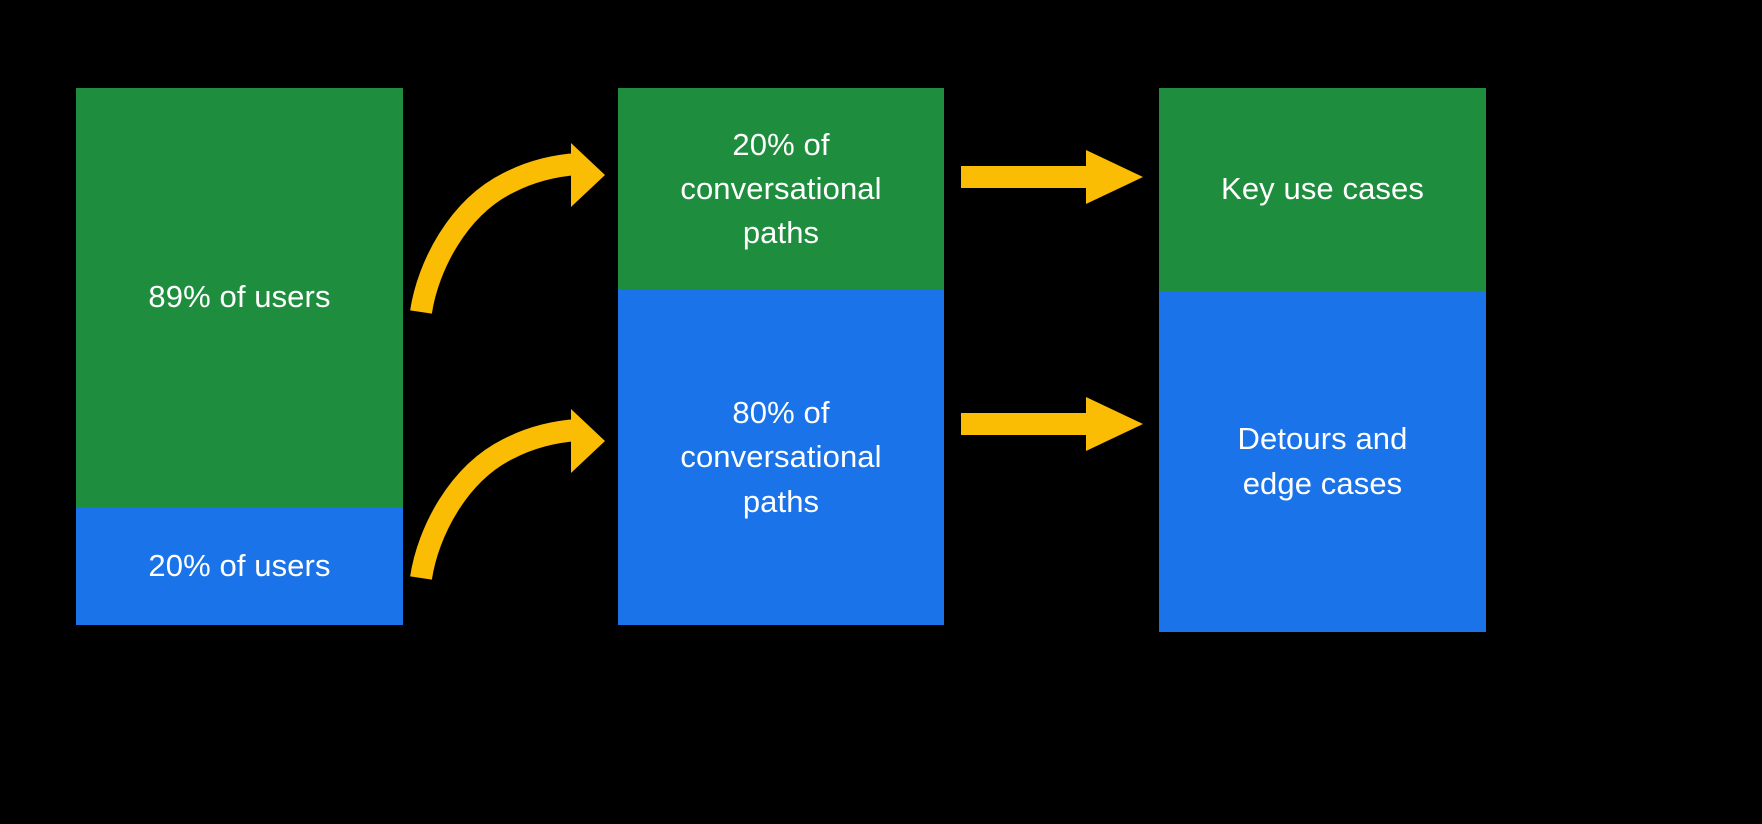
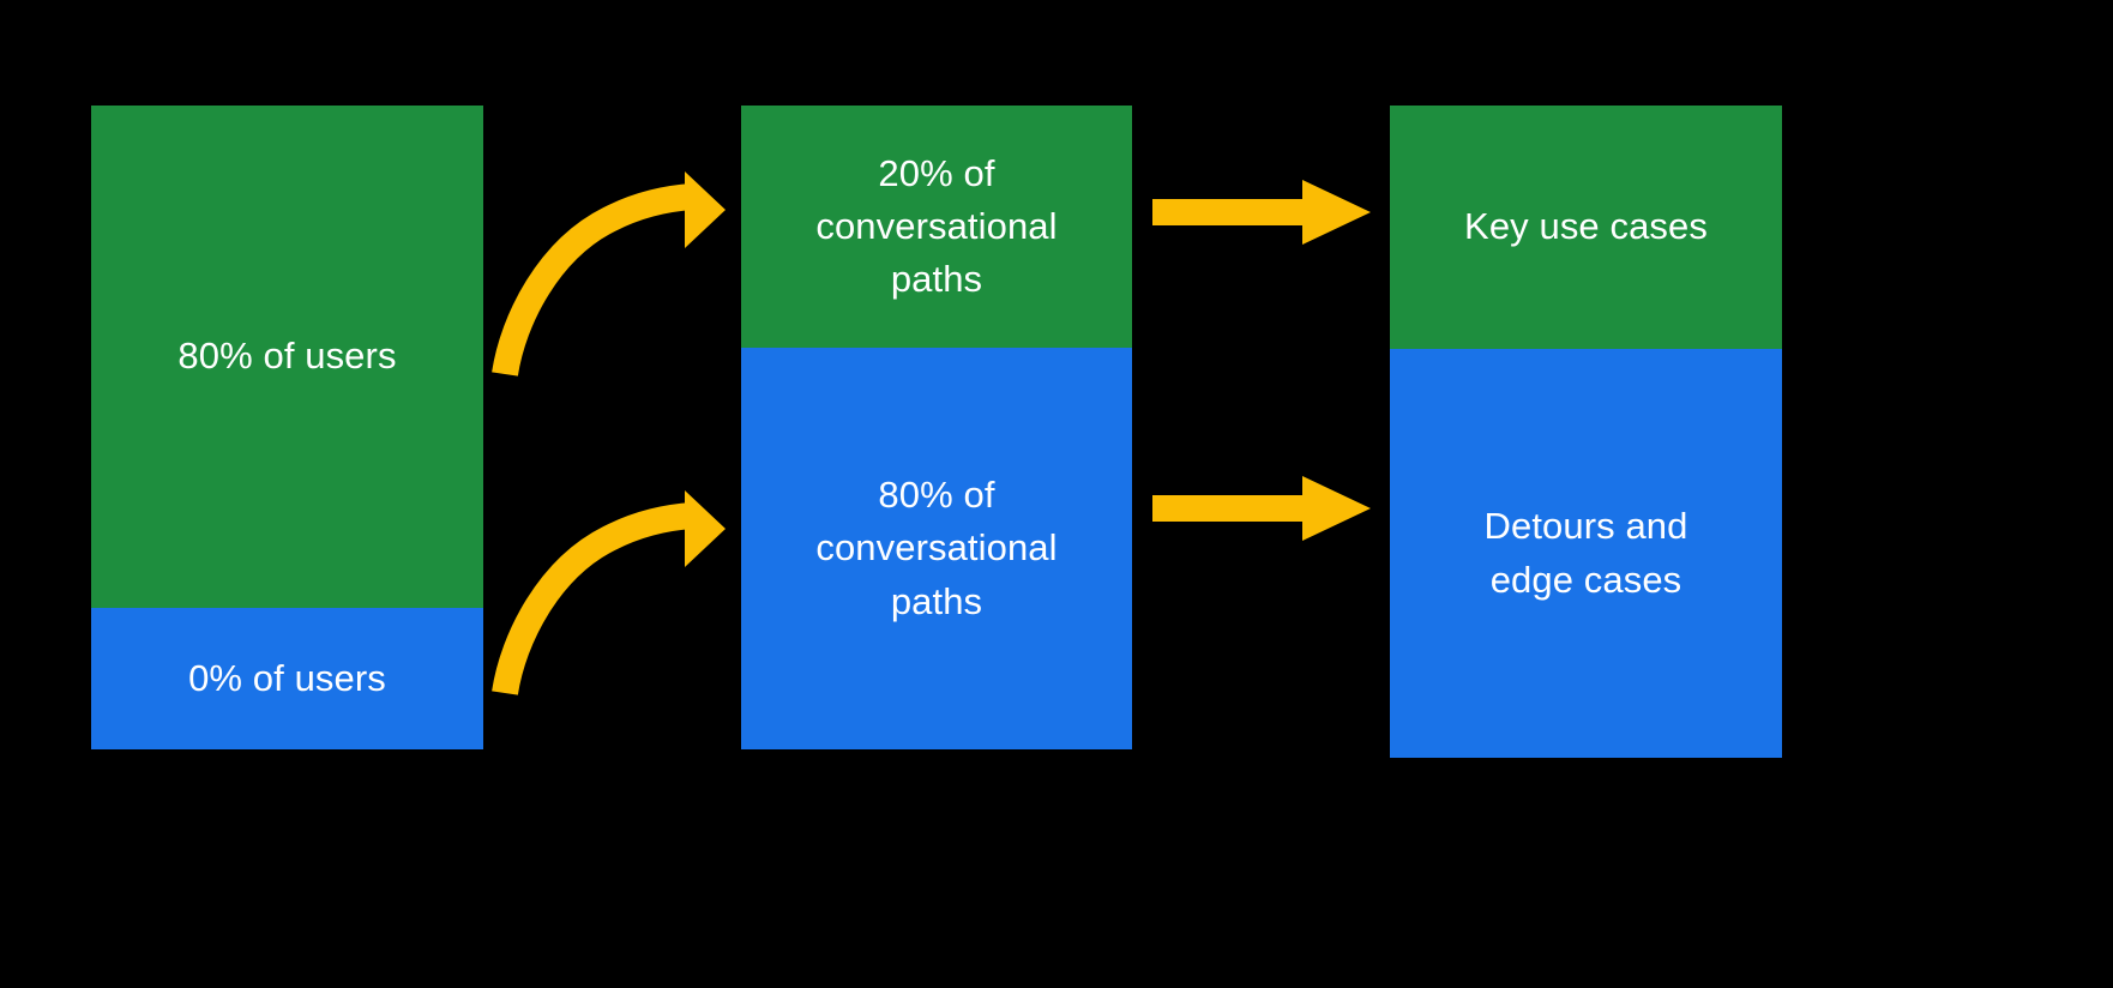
- 89% of users
+ 80% of users
- 20% of users
+ 0% of users
  20% of
  conversational
  paths
  80% of
  conversational
  paths
  Key use cases
  Detours and
  edge cases
